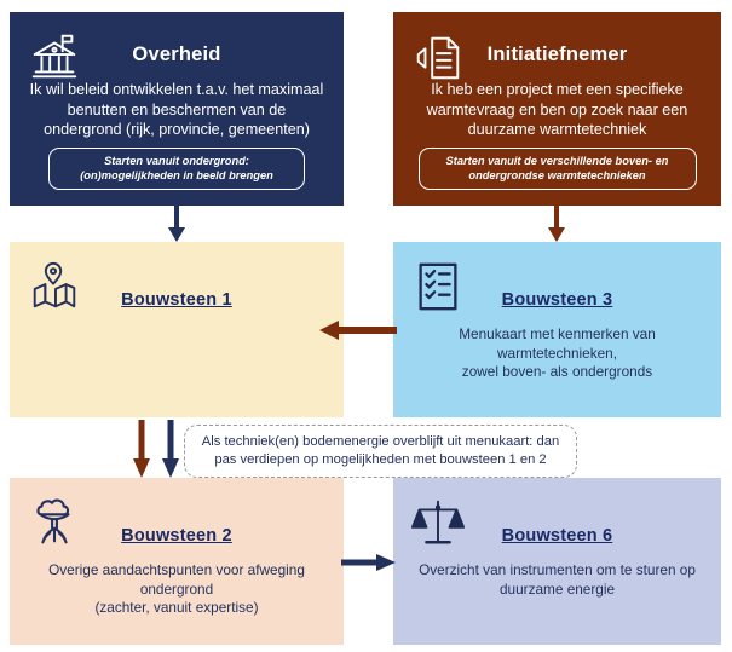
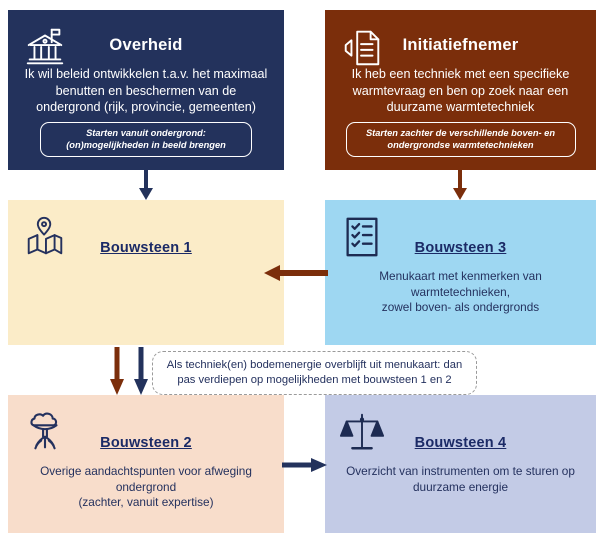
  Overheid
  Ik wil beleid ontwikkelen t.a.v. het maximaal benutten en beschermen van de ondergrond (rijk, provincie, gemeenten)
  Starten vanuit ondergrond:
  (on)mogelijkheden in beeld brengen
  Initiatiefnemer
- Ik heb een project met een specifieke warmtevraag en ben op zoek naar een duurzame warmtetechniek
+ Ik heb een techniek met een specifieke warmtevraag en ben op zoek naar een duurzame warmtetechniek
- Starten vanuit de verschillende boven- en ondergrondse warmtetechnieken
+ Starten zachter de verschillende boven- en ondergrondse warmtetechnieken
  Bouwsteen 1
  Bouwsteen 3
  Menukaart met kenmerken van warmtetechnieken,
  zowel boven- als ondergronds
  Bouwsteen 2
  Overige aandachtspunten voor afweging ondergrond
  (zachter, vanuit expertise)
- Bouwsteen 6
+ Bouwsteen 4
  Overzicht van instrumenten om te sturen op duurzame energie
  Als techniek(en) bodemenergie overblijft uit menukaart: dan pas verdiepen op mogelijkheden met bouwsteen 1 en 2
